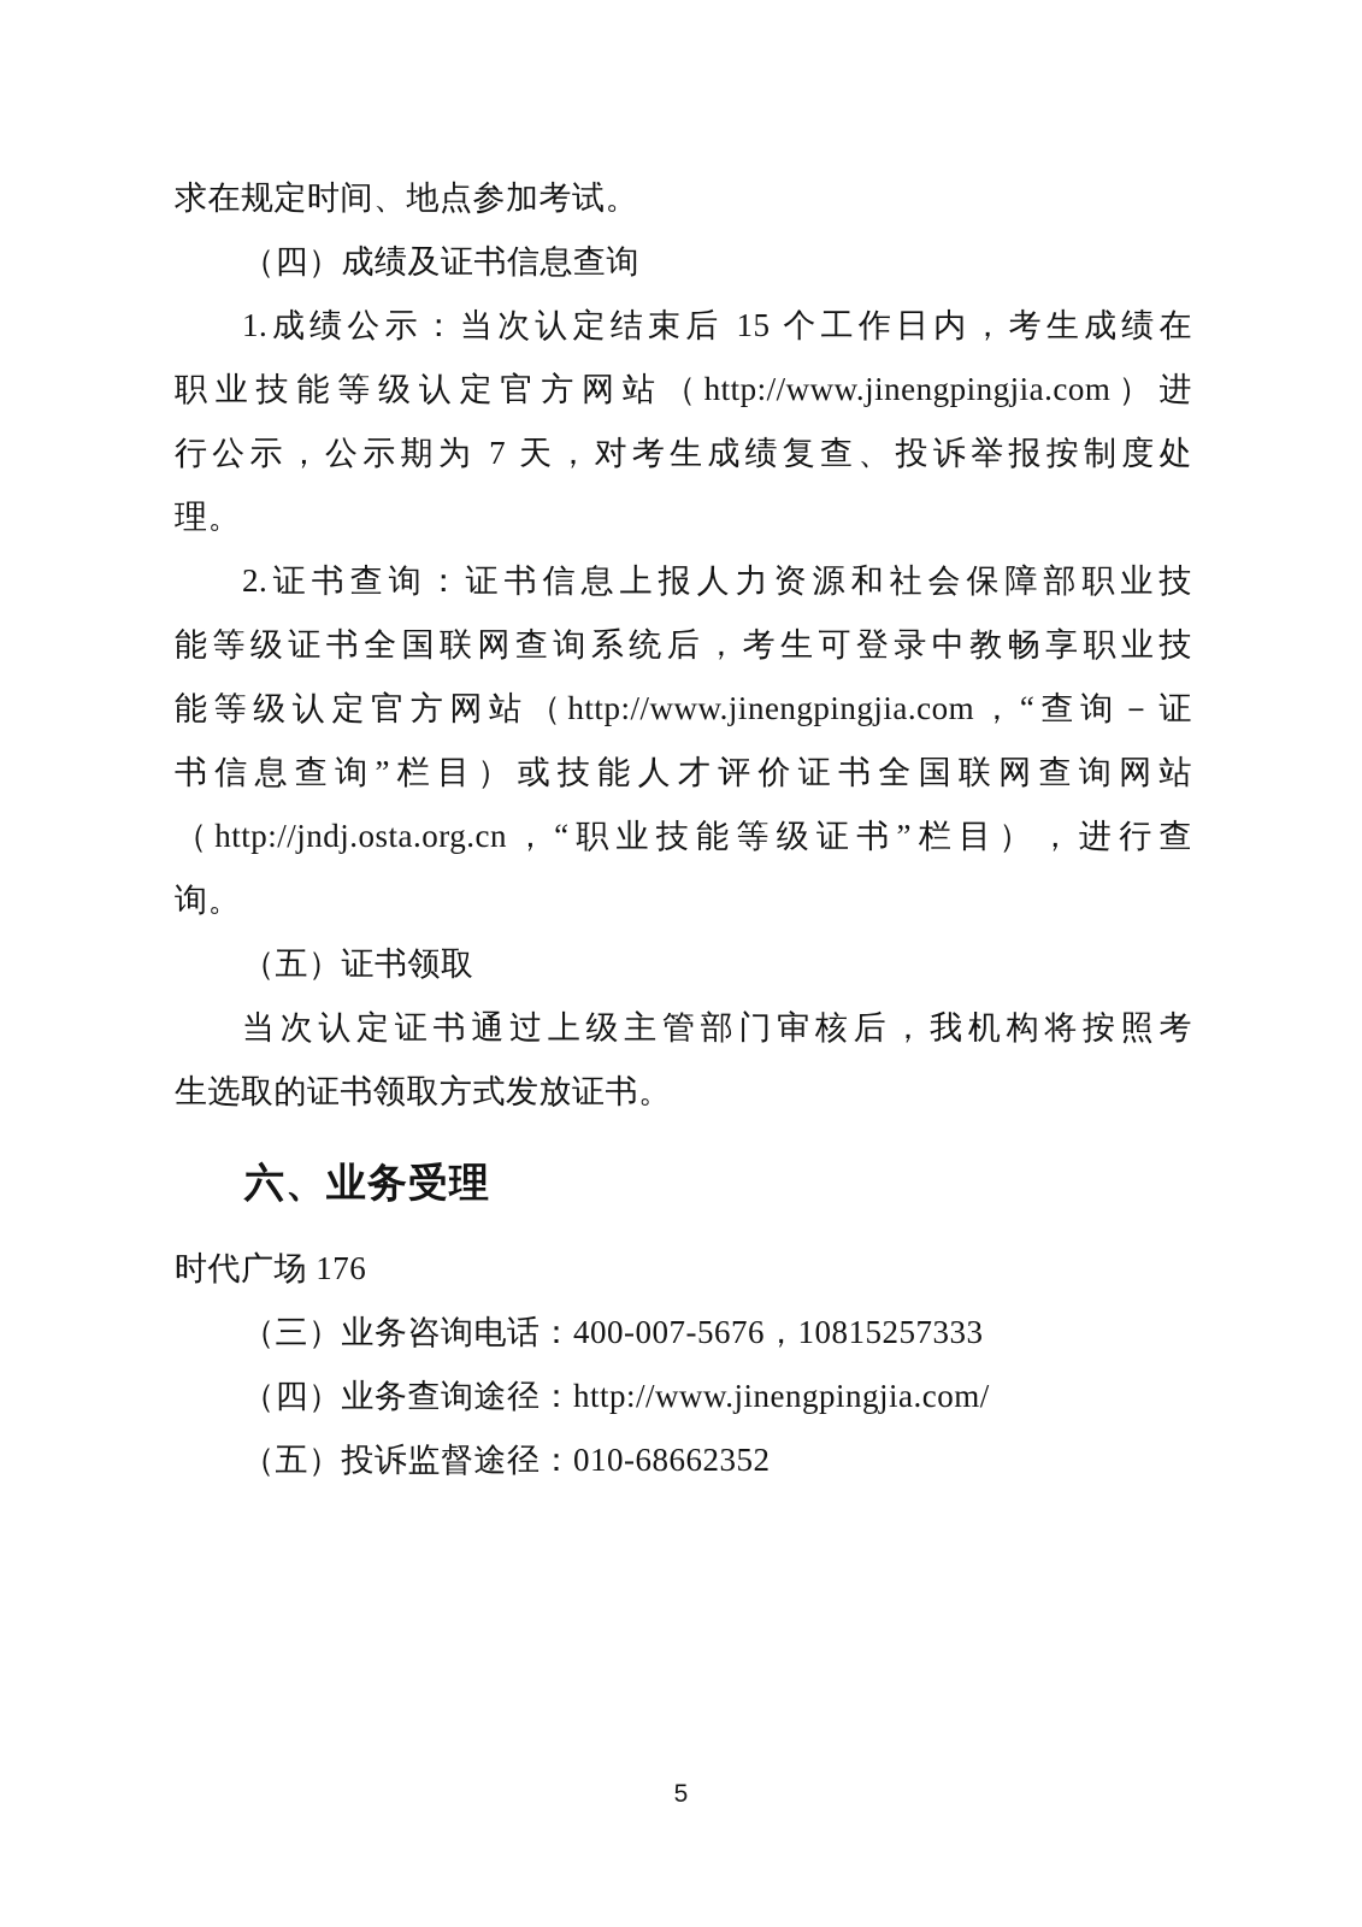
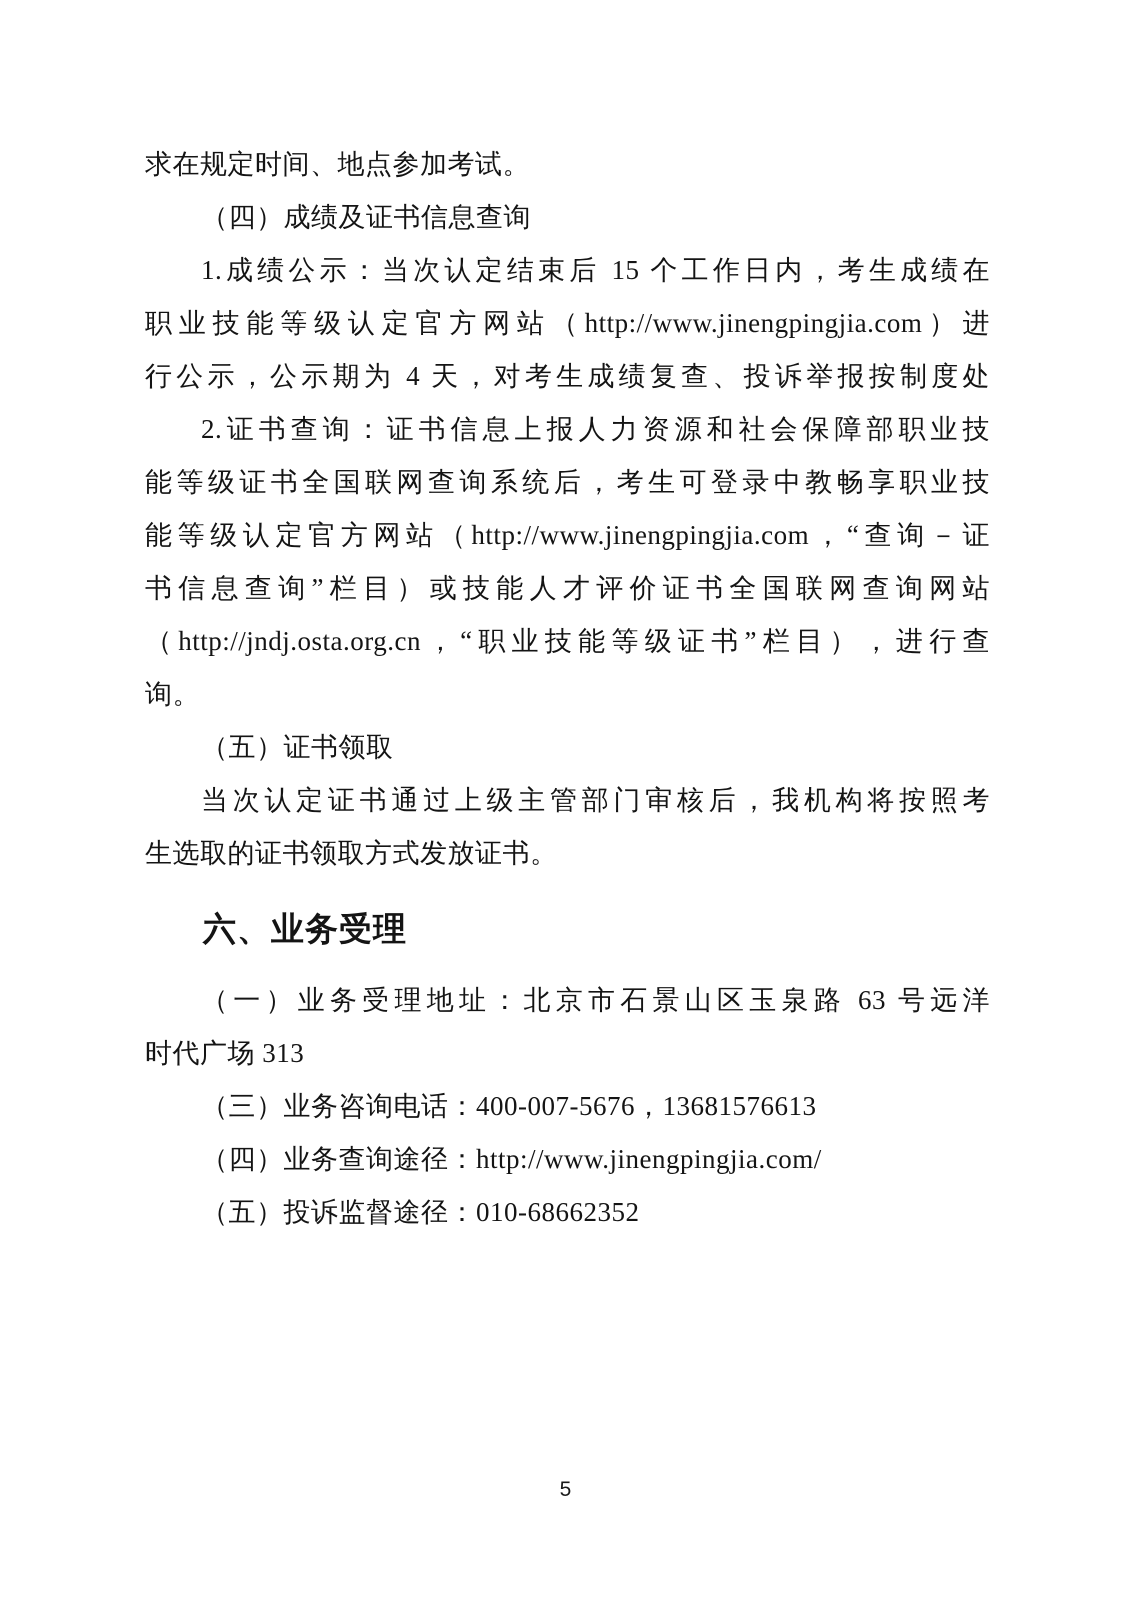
  求在规定时间、地点参加考试。
  （四）成绩及证书信息查询
  1.成绩公示：当次认定结束后 15 个工作日内，考生成绩在
  职业技能等级认定官方网站（http://www.jinengpingjia.com）进
- 行公示，公示期为 7 天，对考生成绩复查、投诉举报按制度处
+ 行公示，公示期为 4 天，对考生成绩复查、投诉举报按制度处
- 理。
  2.证书查询：证书信息上报人力资源和社会保障部职业技
  能等级证书全国联网查询系统后，考生可登录中教畅享职业技
  能等级认定官方网站（http://www.jinengpingjia.com，“查询－证
  书信息查询”栏目）或技能人才评价证书全国联网查询网站
  （http://jndj.osta.org.cn，“职业技能等级证书”栏目），进行查
  询。
  （五）证书领取
  当次认定证书通过上级主管部门审核后，我机构将按照考
  生选取的证书领取方式发放证书。
  六、业务受理
+ （一）业务受理地址：北京市石景山区玉泉路 63 号远洋
- 时代广场 176
+ 时代广场 313
- （三）业务咨询电话：400-007-5676，10815257333
+ （三）业务咨询电话：400-007-5676，13681576613
  （四）业务查询途径：http://www.jinengpingjia.com/
  （五）投诉监督途径：010-68662352
  5
